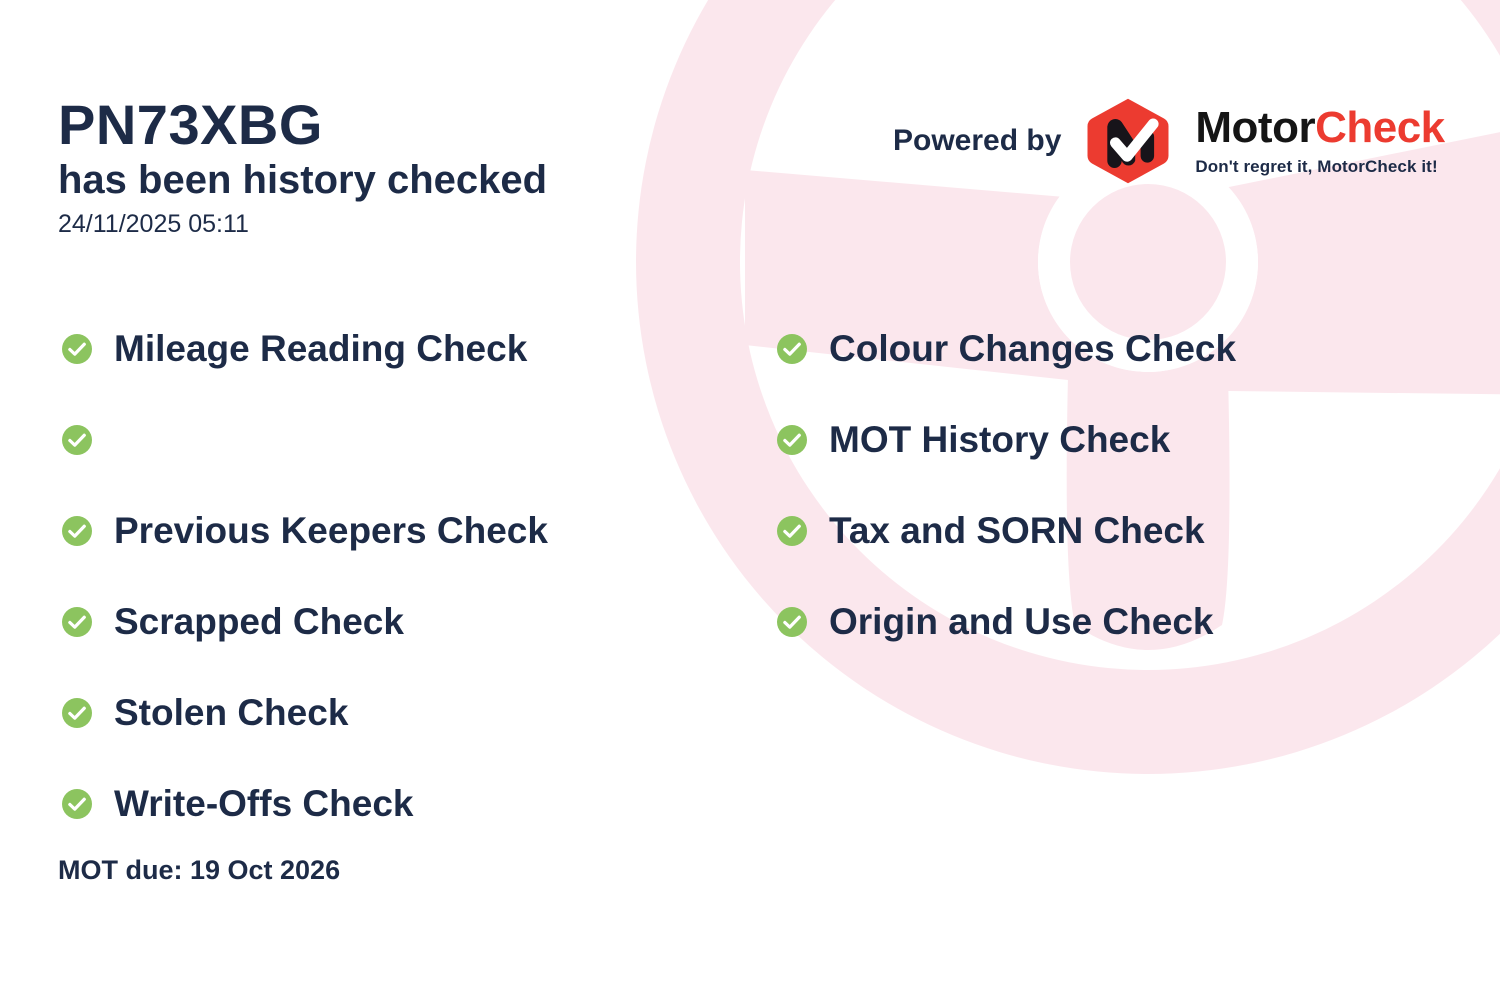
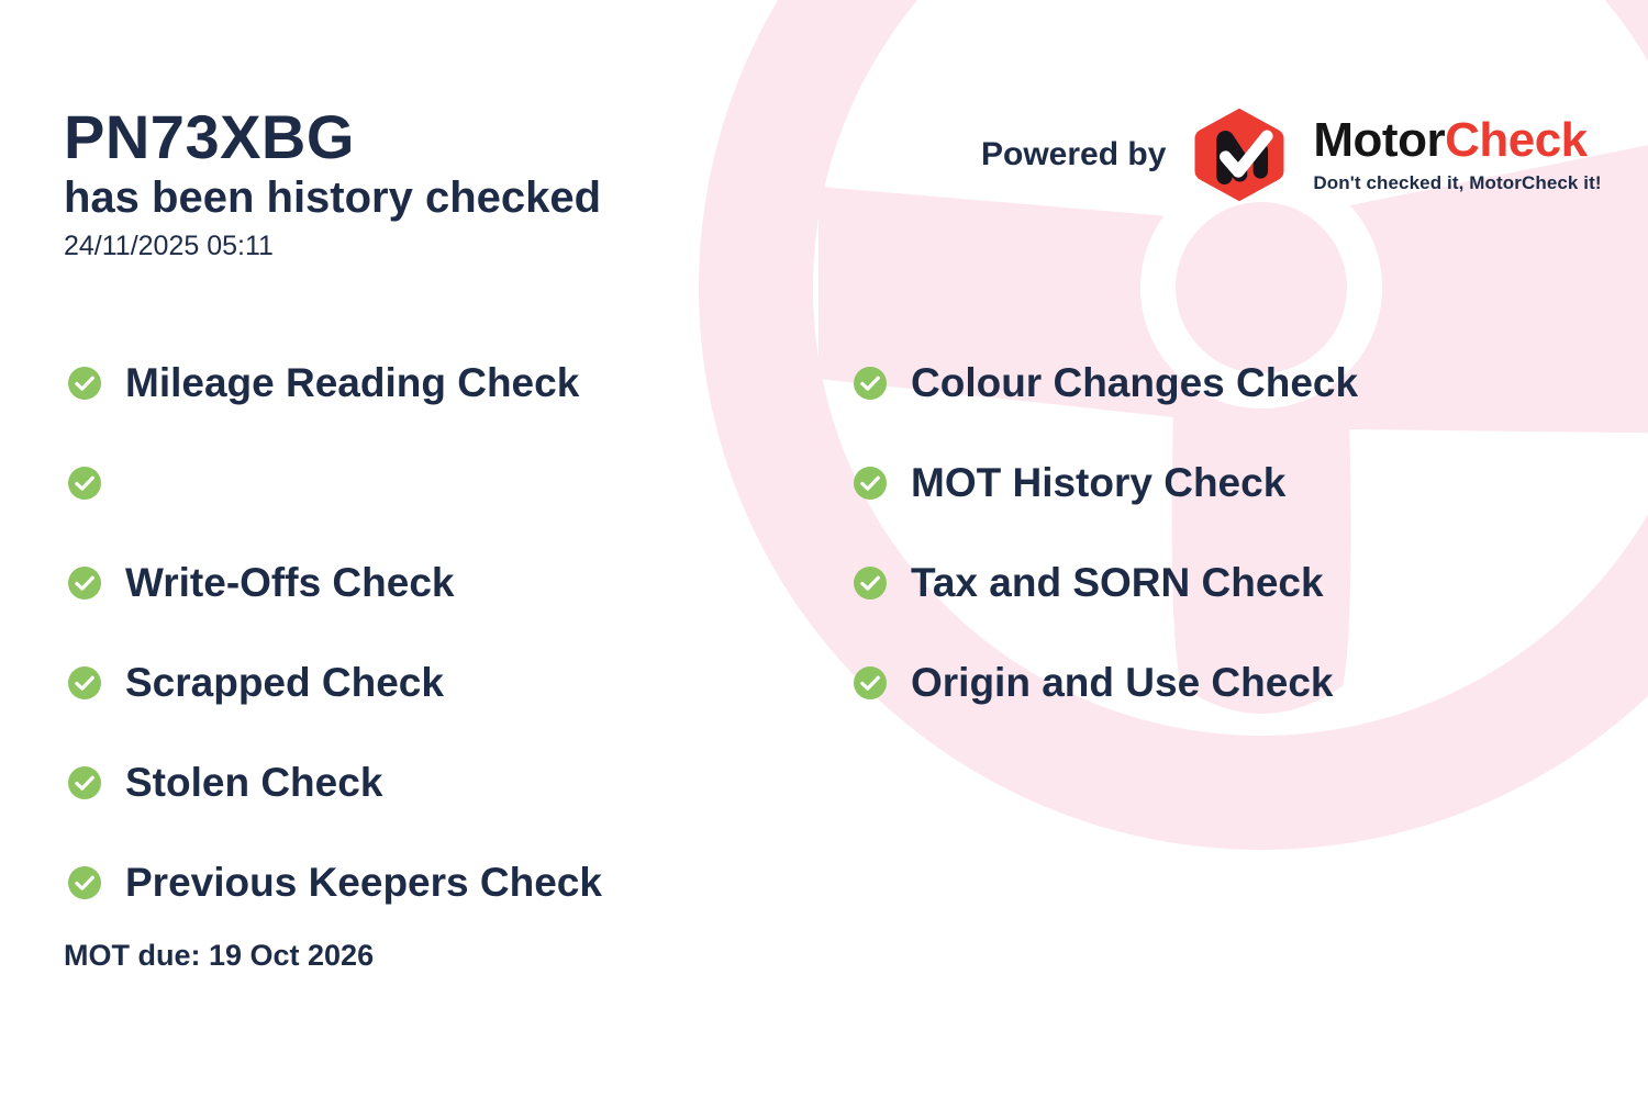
  PN73XBG
  has been history checked
  24/11/2025 05:11
  Powered by
  MotorCheck
- Don't regret it, MotorCheck it!
+ Don't checked it, MotorCheck it!
  Mileage Reading Check
- Previous Keepers Check
+ Write-Offs Check
  Scrapped Check
  Stolen Check
- Write-Offs Check
+ Previous Keepers Check
  Colour Changes Check
  MOT History Check
  Tax and SORN Check
  Origin and Use Check
  MOT due: 19 Oct 2026
